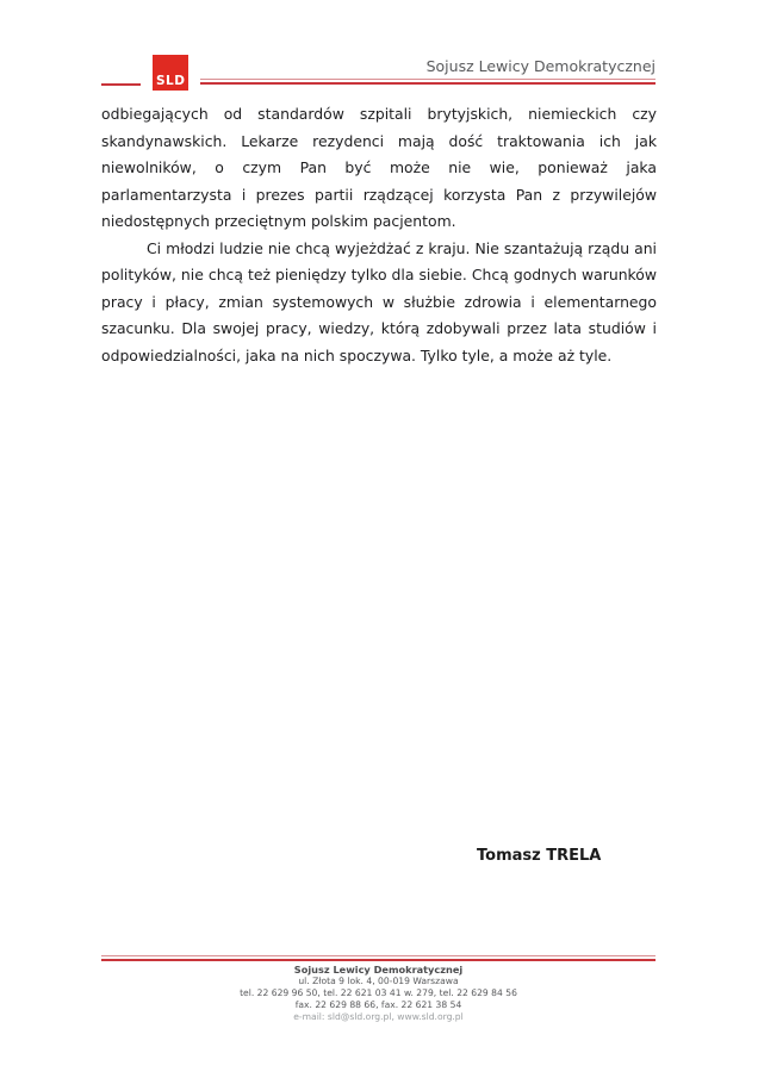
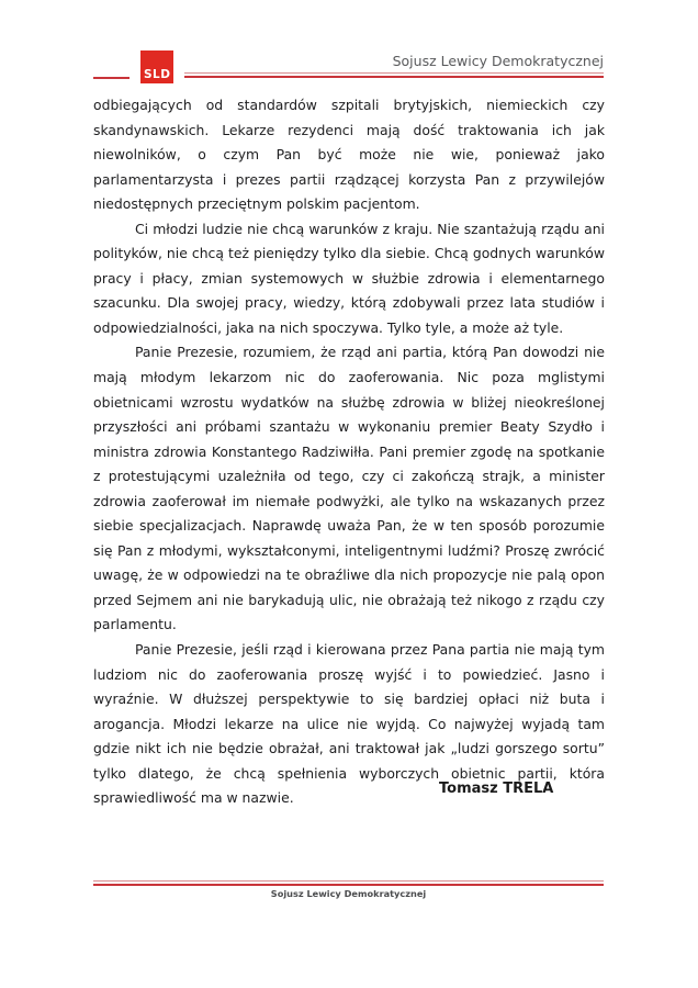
  SLD
  Sojusz Lewicy Demokratycznej
- odbiegających od standardów szpitali brytyjskich, niemieckich czy skandynawskich. Lekarze rezydenci mają dość traktowania ich jak niewolników, o czym Pan być może nie wie, ponieważ jaka parlamentarzysta i prezes partii rządzącej korzysta Pan z przywilejów niedostępnych przeciętnym polskim pacjentom.
+ odbiegających od standardów szpitali brytyjskich, niemieckich czy skandynawskich. Lekarze rezydenci mają dość traktowania ich jak niewolników, o czym Pan być może nie wie, ponieważ jako parlamentarzysta i prezes partii rządzącej korzysta Pan z przywilejów niedostępnych przeciętnym polskim pacjentom.
- Ci młodzi ludzie nie chcą wyjeżdżać z kraju. Nie szantażują rządu ani polityków, nie chcą też pieniędzy tylko dla siebie. Chcą godnych warunków pracy i płacy, zmian systemowych w służbie zdrowia i elementarnego szacunku. Dla swojej pracy, wiedzy, którą zdobywali przez lata studiów i odpowiedzialności, jaka na nich spoczywa. Tylko tyle, a może aż tyle.
+ Ci młodzi ludzie nie chcą warunków z kraju. Nie szantażują rządu ani polityków, nie chcą też pieniędzy tylko dla siebie. Chcą godnych warunków pracy i płacy, zmian systemowych w służbie zdrowia i elementarnego szacunku. Dla swojej pracy, wiedzy, którą zdobywali przez lata studiów i odpowiedzialności, jaka na nich spoczywa. Tylko tyle, a może aż tyle.
+ Panie Prezesie, rozumiem, że rząd ani partia, którą Pan dowodzi nie mają młodym lekarzom nic do zaoferowania. Nic poza mglistymi obietnicami wzrostu wydatków na służbę zdrowia w bliżej nieokreślonej przyszłości ani próbami szantażu w wykonaniu premier Beaty Szydło i ministra zdrowia Konstantego Radziwiłła. Pani premier zgodę na spotkanie z protestującymi uzależniła od tego, czy ci zakończą strajk, a minister zdrowia zaoferował im niemałe podwyżki, ale tylko na wskazanych przez siebie specjalizacjach. Naprawdę uważa Pan, że w ten sposób porozumie się Pan z młodymi, wykształconymi, inteligentnymi ludźmi? Proszę zwrócić uwagę, że w odpowiedzi na te obraźliwe dla nich propozycje nie palą opon przed Sejmem ani nie barykadują ulic, nie obrażają też nikogo z rządu czy parlamentu.
+ Panie Prezesie, jeśli rząd i kierowana przez Pana partia nie mają tym ludziom nic do zaoferowania proszę wyjść i to powiedzieć. Jasno i wyraźnie. W dłuższej perspektywie to się bardziej opłaci niż buta i arogancja. Młodzi lekarze na ulice nie wyjdą. Co najwyżej wyjadą tam gdzie nikt ich nie będzie obrażał, ani traktował jak „ludzi gorszego sortu” tylko dlatego, że chcą spełnienia wyborczych obietnic partii, która sprawiedliwość ma w nazwie.
  Tomasz TRELA
  Sojusz Lewicy Demokratycznej
- ul. Złota 9 lok. 4, 00-019 Warszawa
- tel. 22 629 96 50, tel. 22 621 03 41 w. 279, tel. 22 629 84 56
- fax. 22 629 88 66, fax. 22 621 38 54
- e-mail: sld@sld.org.pl, www.sld.org.pl
